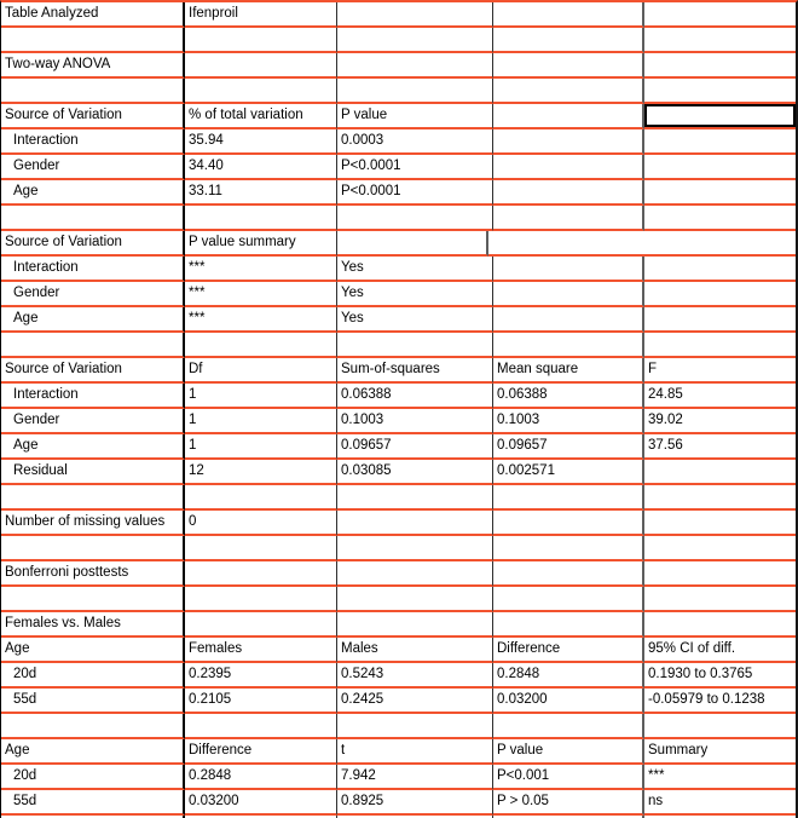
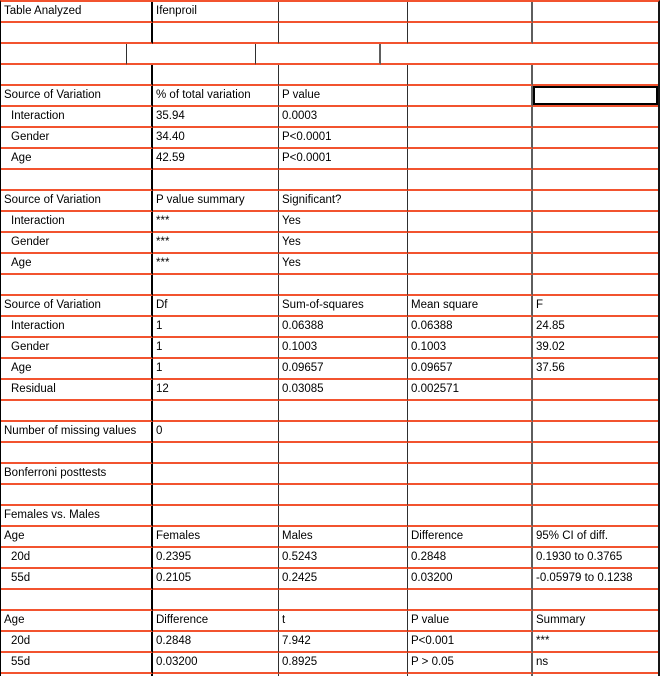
  Table Analyzed
  Ifenproil
- Two-way ANOVA
  Source of Variation
  % of total variation
  P value
  Interaction
  35.94
  0.0003
  Gender
  34.40
  P<0.0001
  Age
- 33.11
+ 42.59
  P<0.0001
  Source of Variation
  P value summary
+ Significant?
  Interaction
  ***
  Yes
  Gender
  ***
  Yes
  Age
  ***
  Yes
  Source of Variation
  Df
  Sum-of-squares
  Mean square
  F
  Interaction
  1
  0.06388
  0.06388
  24.85
  Gender
  1
  0.1003
  0.1003
  39.02
  Age
  1
  0.09657
  0.09657
  37.56
  Residual
  12
  0.03085
  0.002571
  Number of missing values
  0
  Bonferroni posttests
  Females vs. Males
  Age
  Females
  Males
  Difference
  95% CI of diff.
  20d
  0.2395
  0.5243
  0.2848
  0.1930 to 0.3765
  55d
  0.2105
  0.2425
  0.03200
  -0.05979 to 0.1238
  Age
  Difference
  t
  P value
  Summary
  20d
  0.2848
  7.942
  P<0.001
  ***
  55d
  0.03200
  0.8925
  P > 0.05
  ns
